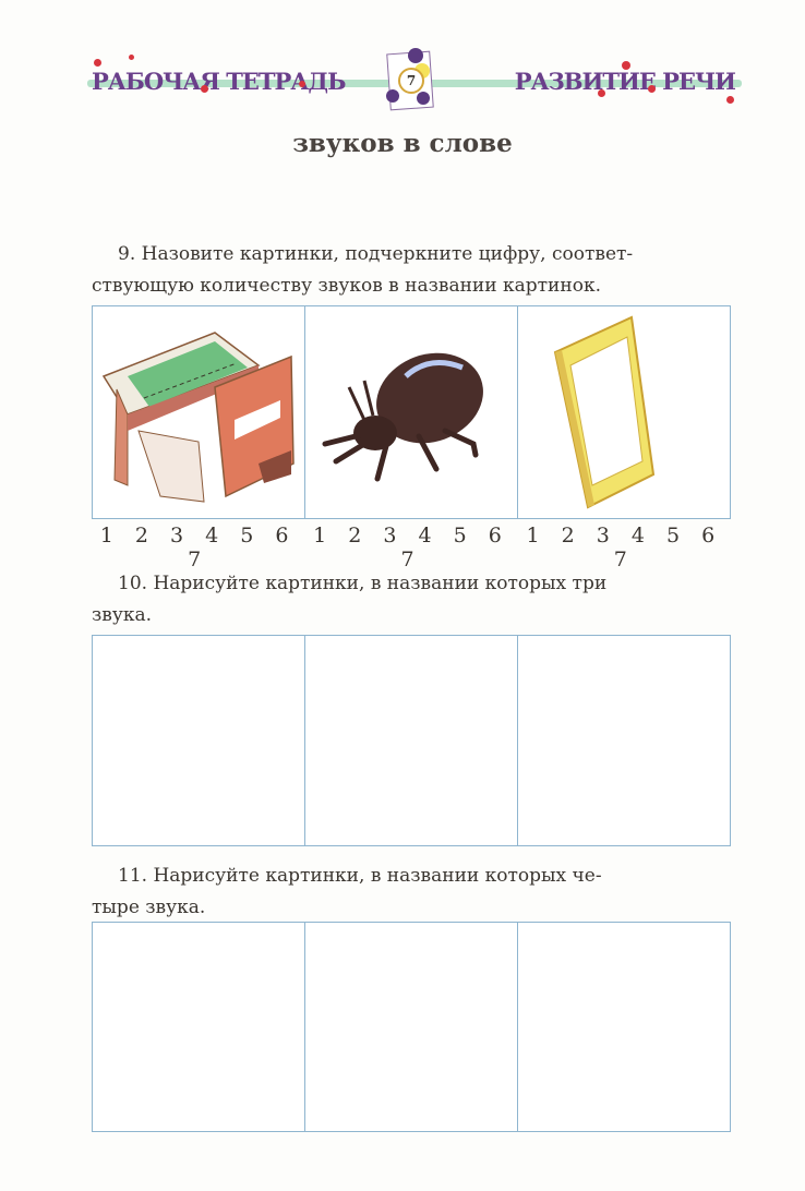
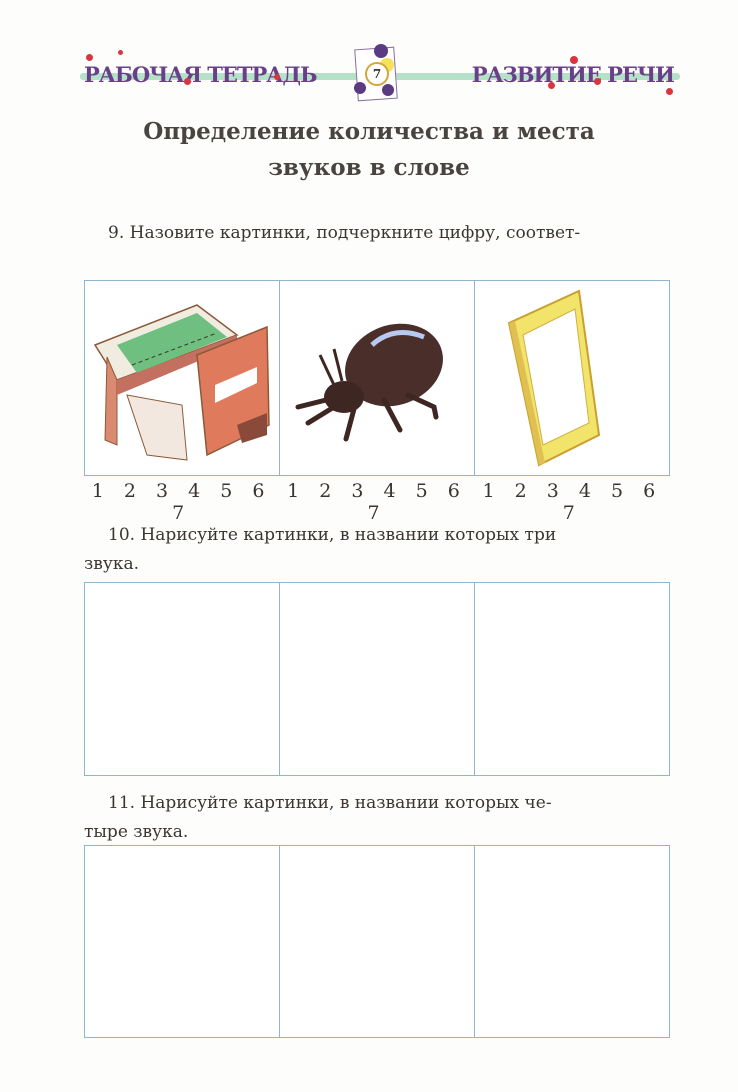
  РАБОЧАЯ ТЕТРДЬ
  7
  РАЗВИТИЕ РЕЧИ
+ Определение количества и места
  звуков в слове
  9. Назовите картинки, подчеркните цифру, соответ-
- ствующую количеству звуков в названии картинок.
  1 2 3 4 5 6 7
  1 2 3 4 5 6 7
  1 2 3 4 5 6 7
  10. Нарисуйте картинки, в названии которых три
  звука.
  11. Нарисуйте картинки, в названии которых че-
  тыре звука.
